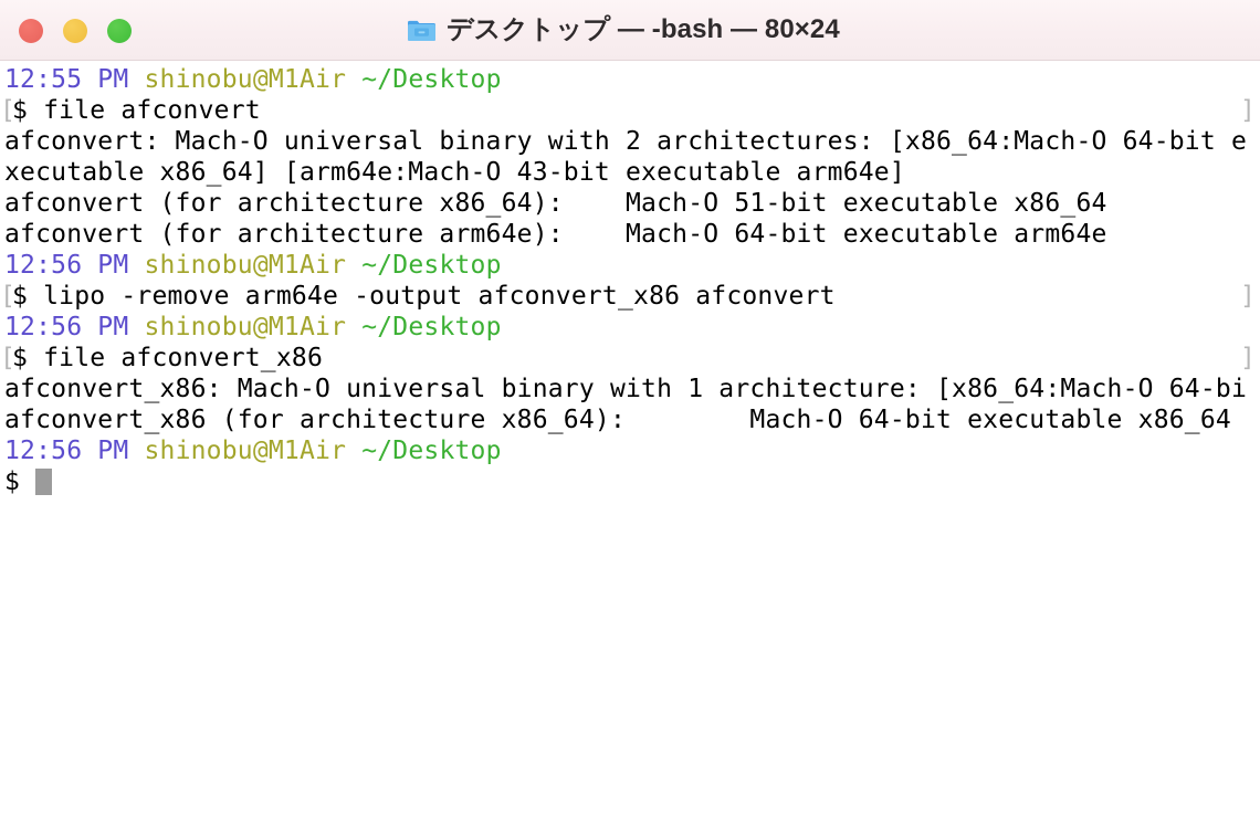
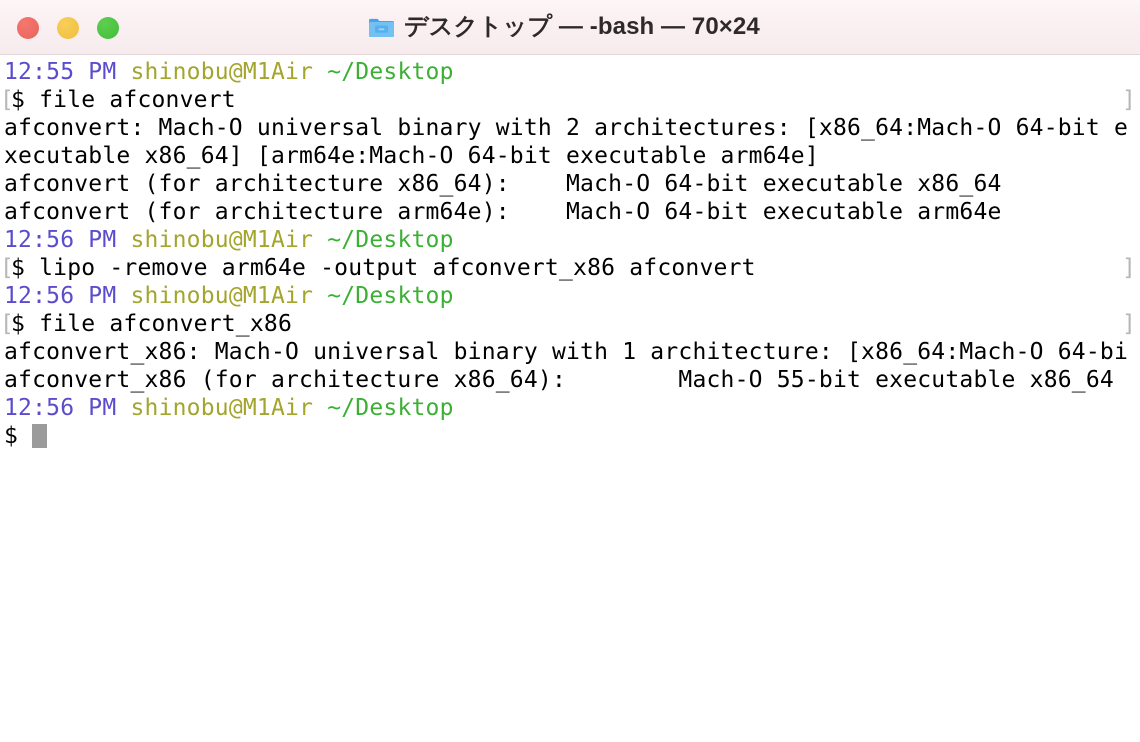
- デスクトップ — -bash — 80×24
+ デスクトップ — -bash — 70×24
  12:55 PM shinobu@M1Air ~/Desktop
  [$ file afconvert
  ]
  afconvert: Mach-O universal binary with 2 architectures: [x86_64:Mach-O 64-bit e
- xecutable x86_64] [arm64e:Mach-O 43-bit executable arm64e]
+ xecutable x86_64] [arm64e:Mach-O 64-bit executable arm64e]
- afconvert (for architecture x86_64): Mach-O 51-bit executable x86_64
+ afconvert (for architecture x86_64): Mach-O 64-bit executable x86_64
  afconvert (for architecture arm64e): Mach-O 64-bit executable arm64e
  12:56 PM shinobu@M1Air ~/Desktop
  [$ lipo -remove arm64e -output afconvert_x86 afconvert
  ]
  12:56 PM shinobu@M1Air ~/Desktop
  [$ file afconvert_x86
  ]
  afconvert_x86: Mach-O universal binary with 1 architecture: [x86_64:Mach-O 64-bi
- afconvert_x86 (for architecture x86_64): Mach-O 64-bit executable x86_64
+ afconvert_x86 (for architecture x86_64): Mach-O 55-bit executable x86_64
  12:56 PM shinobu@M1Air ~/Desktop
  $
